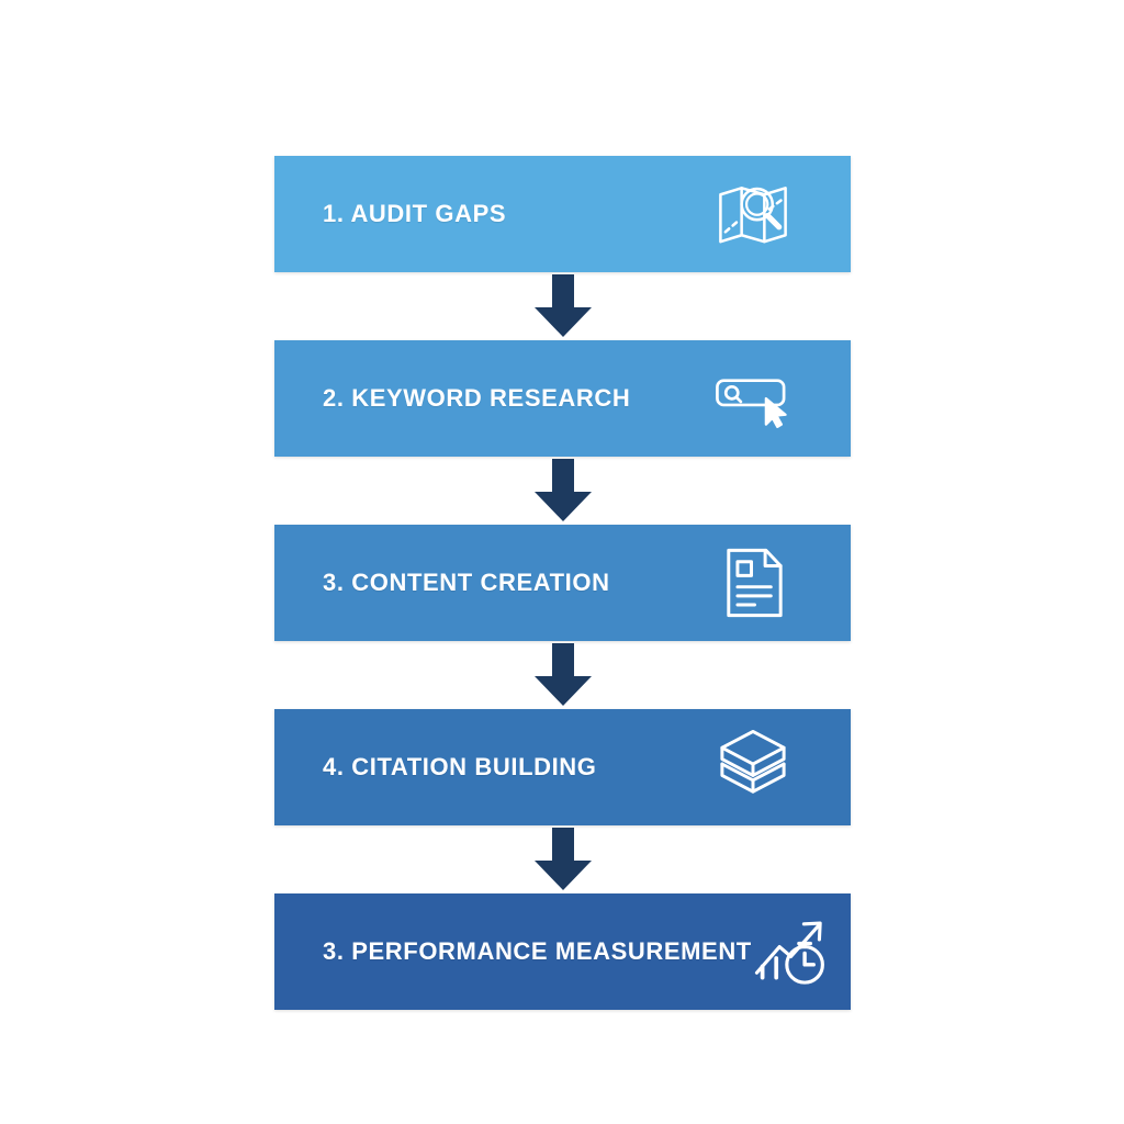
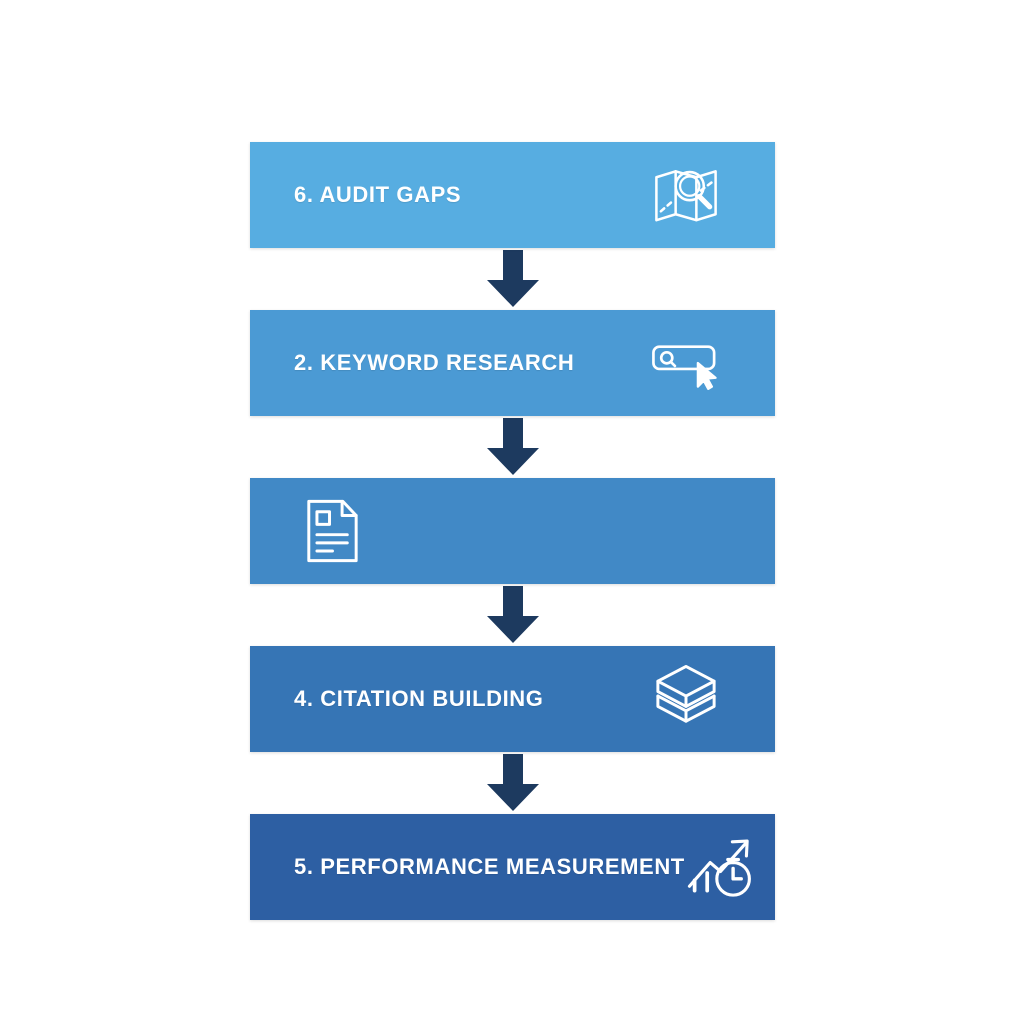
- 1. AUDIT GAPS
+ 6. AUDIT GAPS
  2. KEYWORD RESEARCH
- 3. CONTENT CREATION
  4. CITATION BUILDING
- 3. PERFORMANCE MEASUREMENT
+ 5. PERFORMANCE MEASUREMENT
